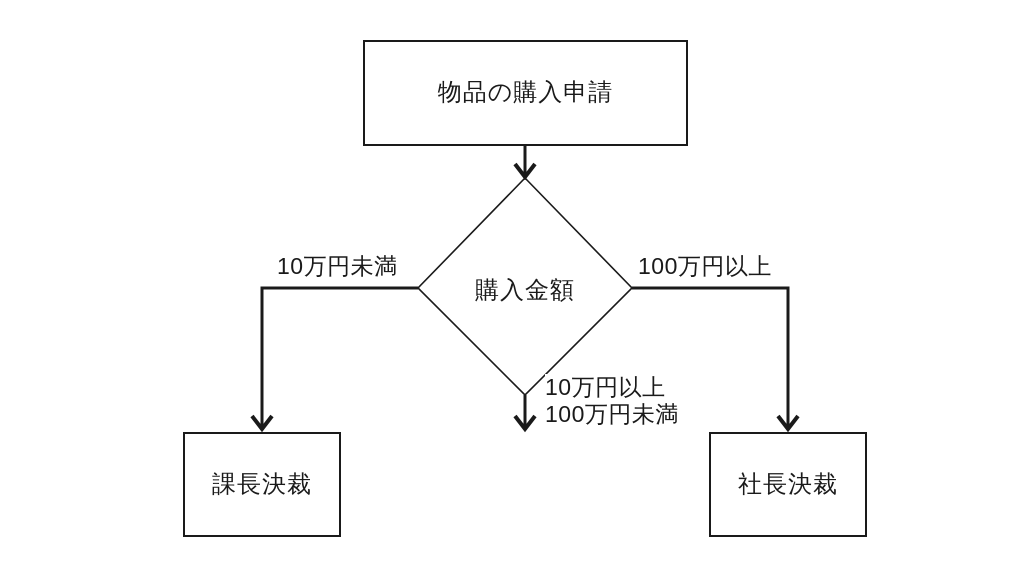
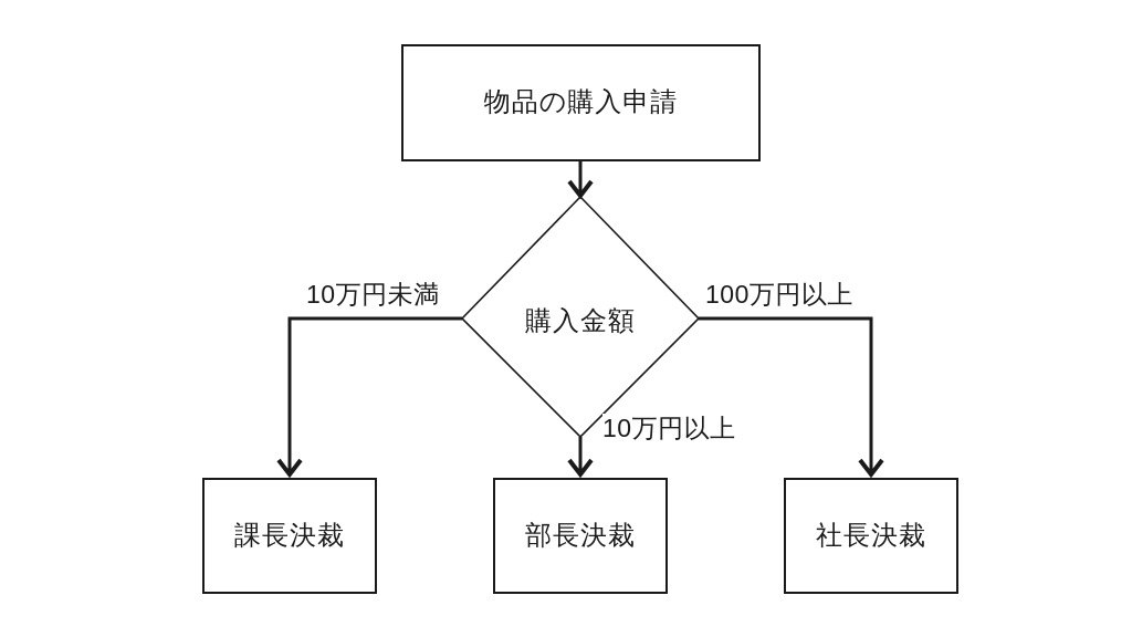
  物品の購入申請
  課長決裁
+ 部長決裁
  社長決裁
  購入金額
  10万円未満
  10万円以上
- 100万円未満
  100万円以上
